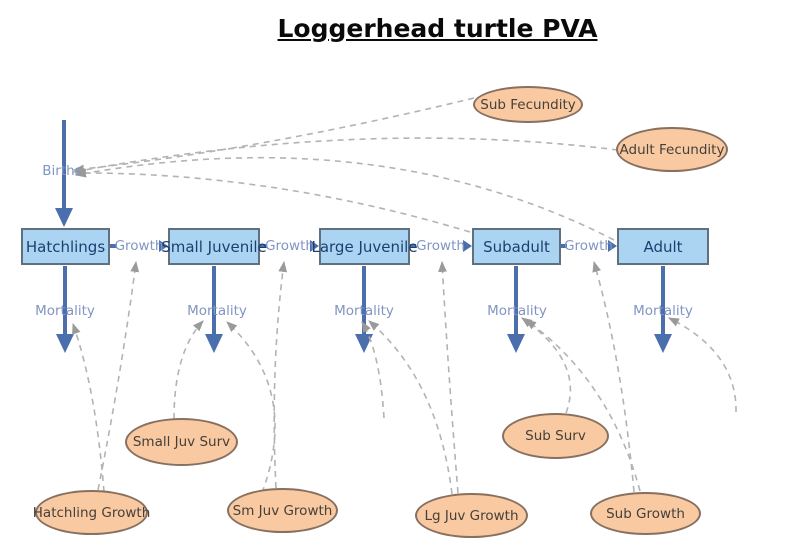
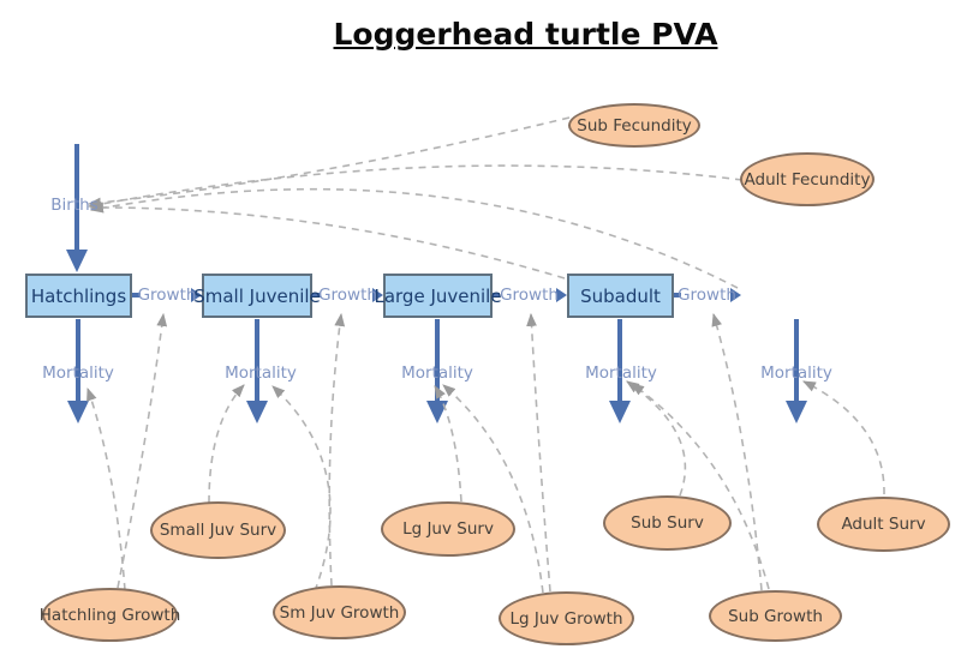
  Loggerhead turtle PVA
  Hatchlings
  Small Juvenile
  Large Juvenile
  Subadult
- Adult
  Births
  Growth
  Growth
  Growth
  Growth
  Mortality
  Mortality
  Mortality
  Mortality
  Mortality
  Sub Fecundity
  Adult Fecundity
  Small Juv Surv
+ Lg Juv Surv
  Sub Surv
+ Adult Surv
  Hatchling Growth
  Sm Juv Growth
  Lg Juv Growth
  Sub Growth
